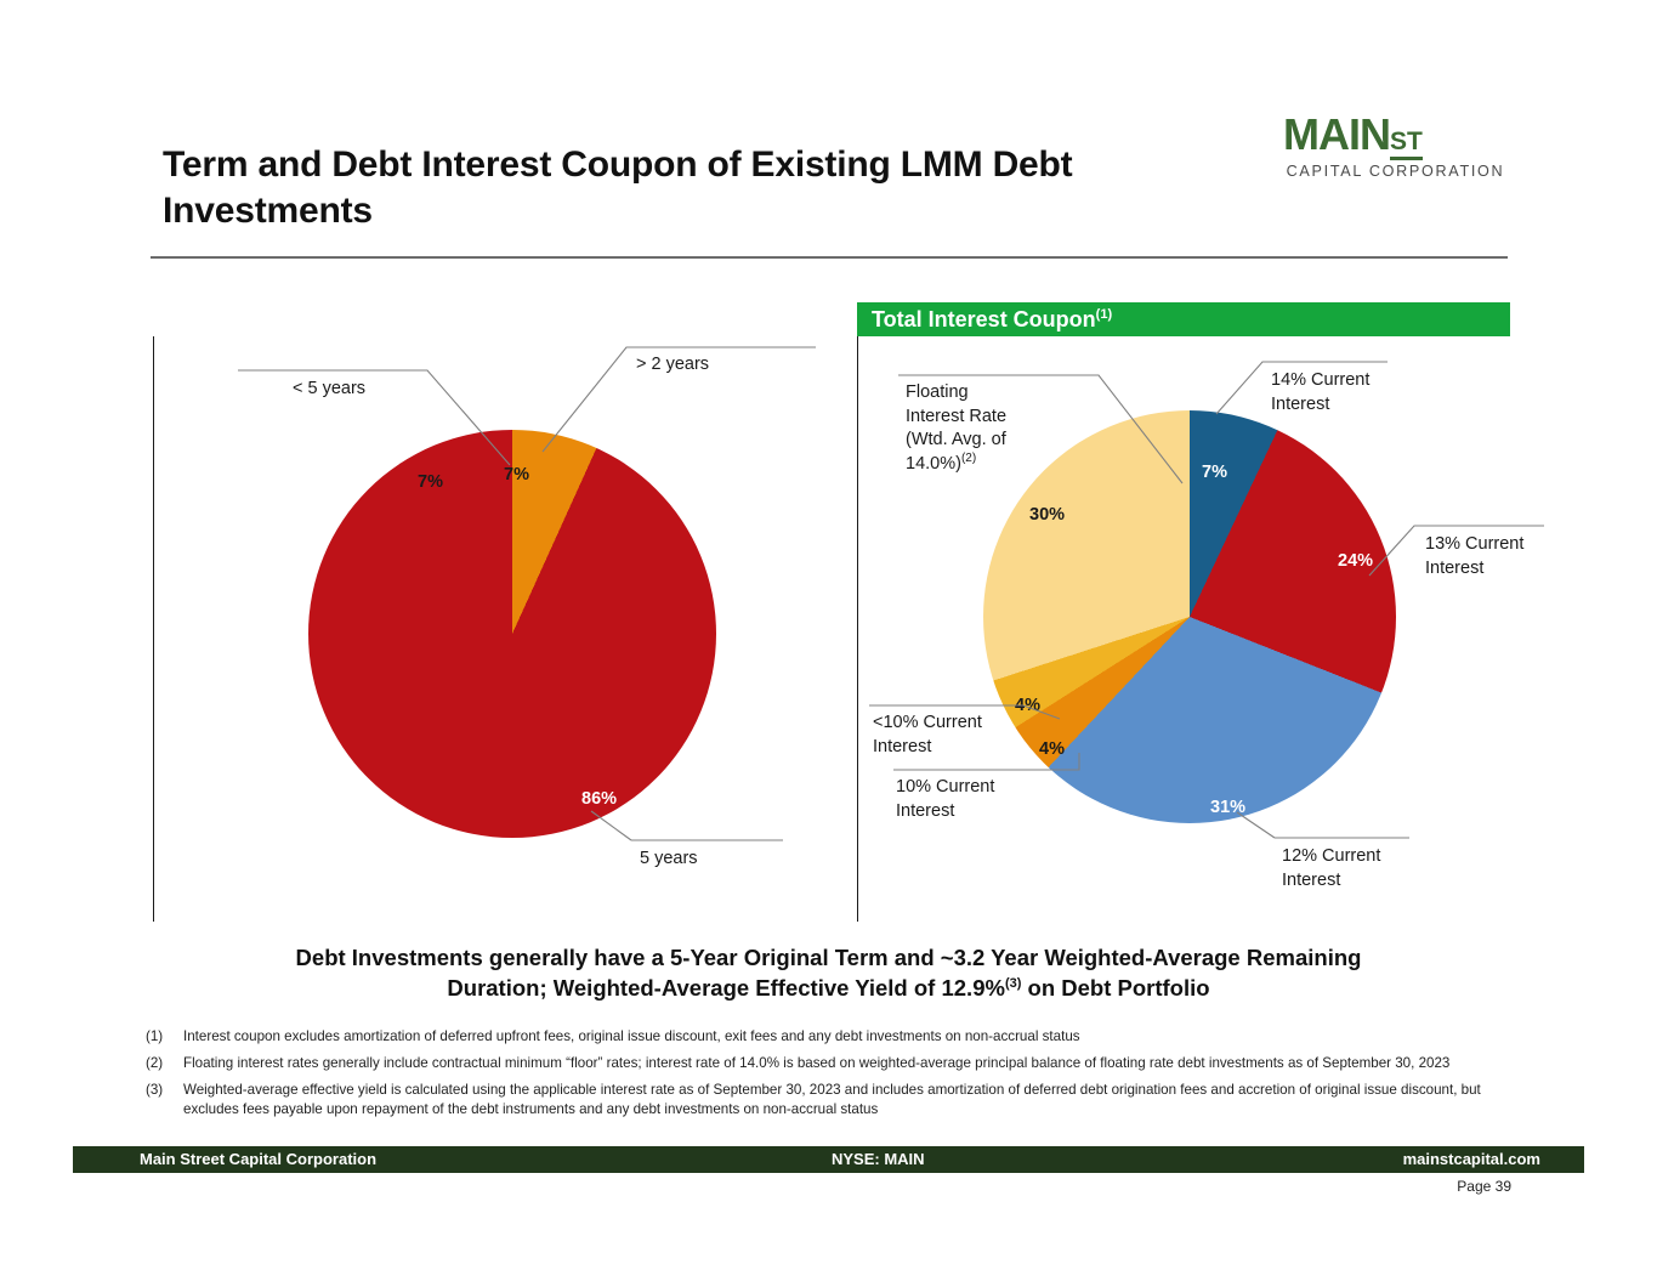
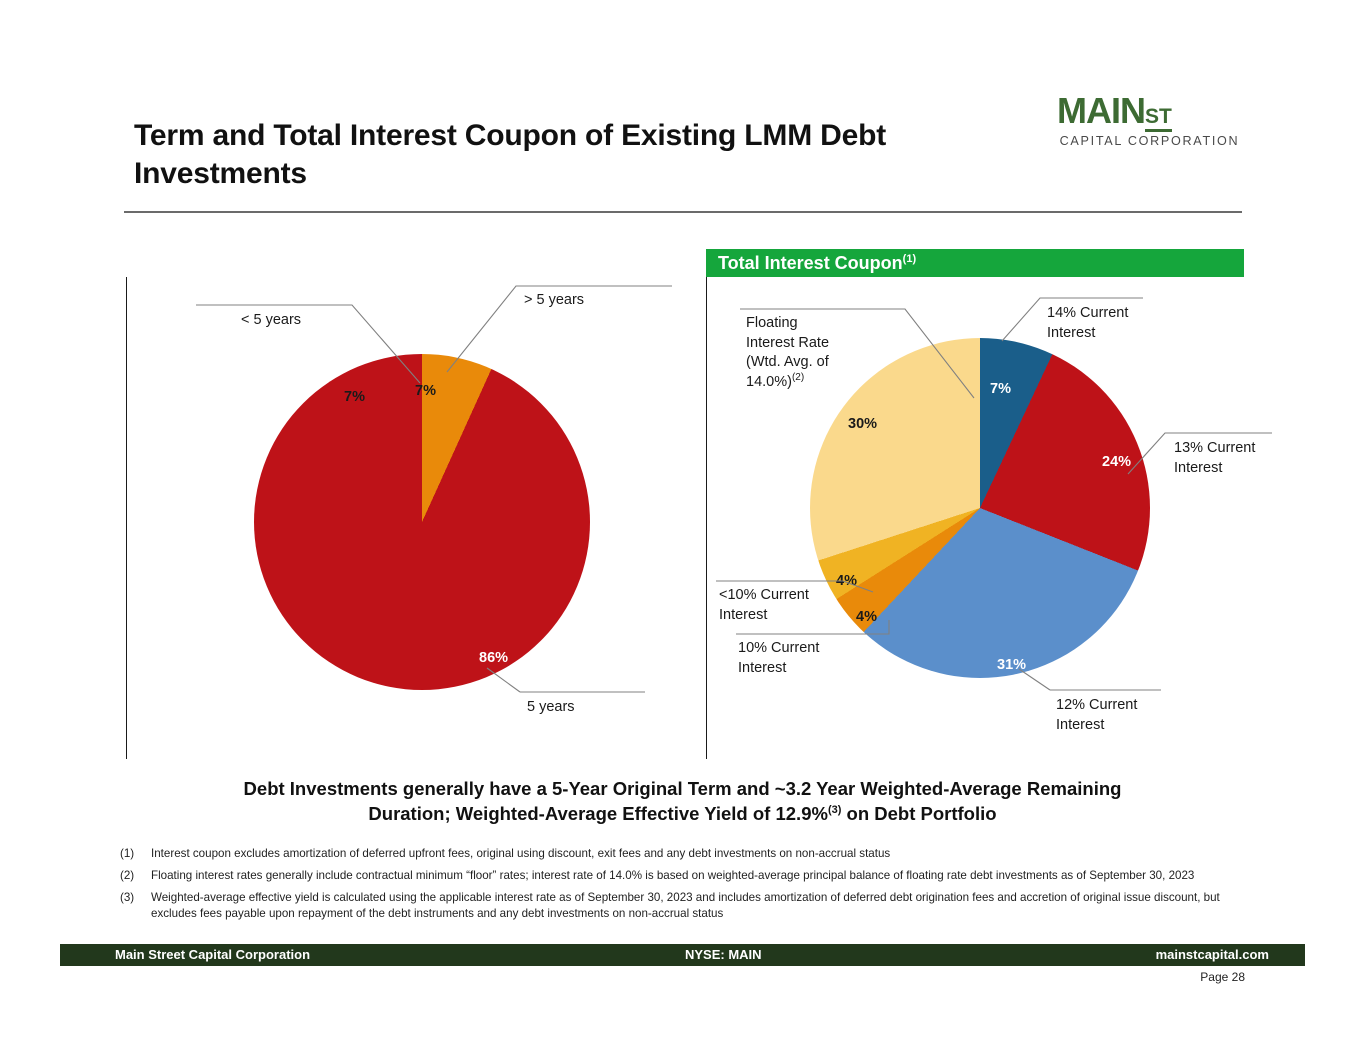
- Term and Debt Interest Coupon of Existing LMM Debt Investments
+ Term and Total Interest Coupon of Existing LMM Debt Investments
  MAINST
  CAPITAL CORPORATION
  Total Interest Coupon(1)
  7%
  7%
  86%
  < 5 years
- > 2 years
+ > 5 years
  5 years
  30%
  7%
  24%
  31%
  4%
  Floating
  Interest Rate
  (Wtd. Avg. of
  14.0%)(2)
  14% Current
  Interest
  13% Current
  Interest
  12% Current
  Interest
  10% Current
  Interest
  <10% Current
  Interest
  Debt Investments generally have a 5-Year Original Term and ~3.2 Year Weighted-Average Remaining
  Duration; Weighted-Average Effective Yield of 12.9%(3) on Debt Portfolio
  (1)
- Interest coupon excludes amortization of deferred upfront fees, original issue discount, exit fees and any debt investments on non-accrual status
+ Interest coupon excludes amortization of deferred upfront fees, original using discount, exit fees and any debt investments on non-accrual status
  (2)
  Floating interest rates generally include contractual minimum “floor” rates; interest rate of 14.0% is based on weighted-average principal balance of floating rate debt investments as of September 30, 2023
  (3)
  Weighted-average effective yield is calculated using the applicable interest rate as of September 30, 2023 and includes amortization of deferred debt origination fees and accretion of original issue discount, but excludes fees payable upon repayment of the debt instruments and any debt investments on non-accrual status
  Main Street Capital Corporation
  NYSE: MAIN
  mainstcapital.com
- Page 39
+ Page 28
